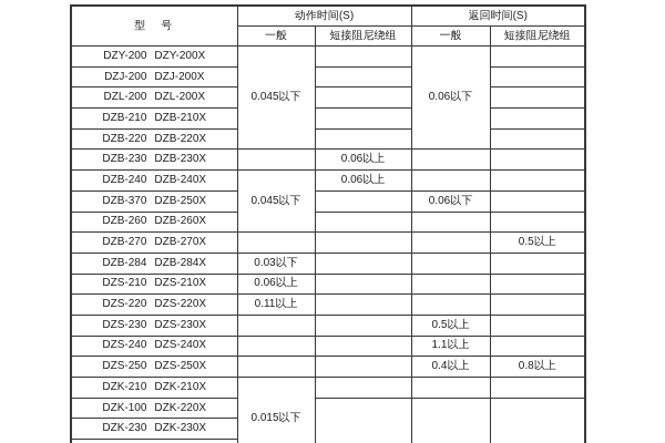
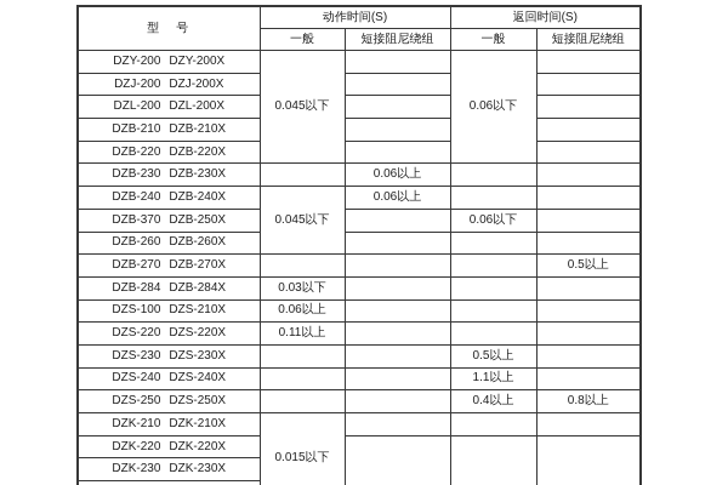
  型 号	动作时间(S)	返回时间(S)
  一般	短接阻尼绕组	一般	短接阻尼绕组
  DZY-200 DZY-200X	0.045以下		0.06以下
  DZJ-200 DZJ-200X
  DZL-200 DZL-200X
  DZB-210 DZB-210X
  DZB-220 DZB-220X
  DZB-230 DZB-230X		0.06以上
  DZB-240 DZB-240X	0.045以下	0.06以上
  DZB-370 DZB-250X		0.06以下
  DZB-260 DZB-260X
  DZB-270 DZB-270X				0.5以上
  DZB-284 DZB-284X	0.03以下
- DZS-210 DZS-210X	0.06以上
+ DZS-100 DZS-210X	0.06以上
  DZS-220 DZS-220X	0.11以上
  DZS-230 DZS-230X			0.5以上
  DZS-240 DZS-240X			1.1以上
  DZS-250 DZS-250X			0.4以上	0.8以上
  DZK-210 DZK-210X	0.015以下
- DZK-100 DZK-220X
+ DZK-220 DZK-220X
  DZK-230 DZK-230X
